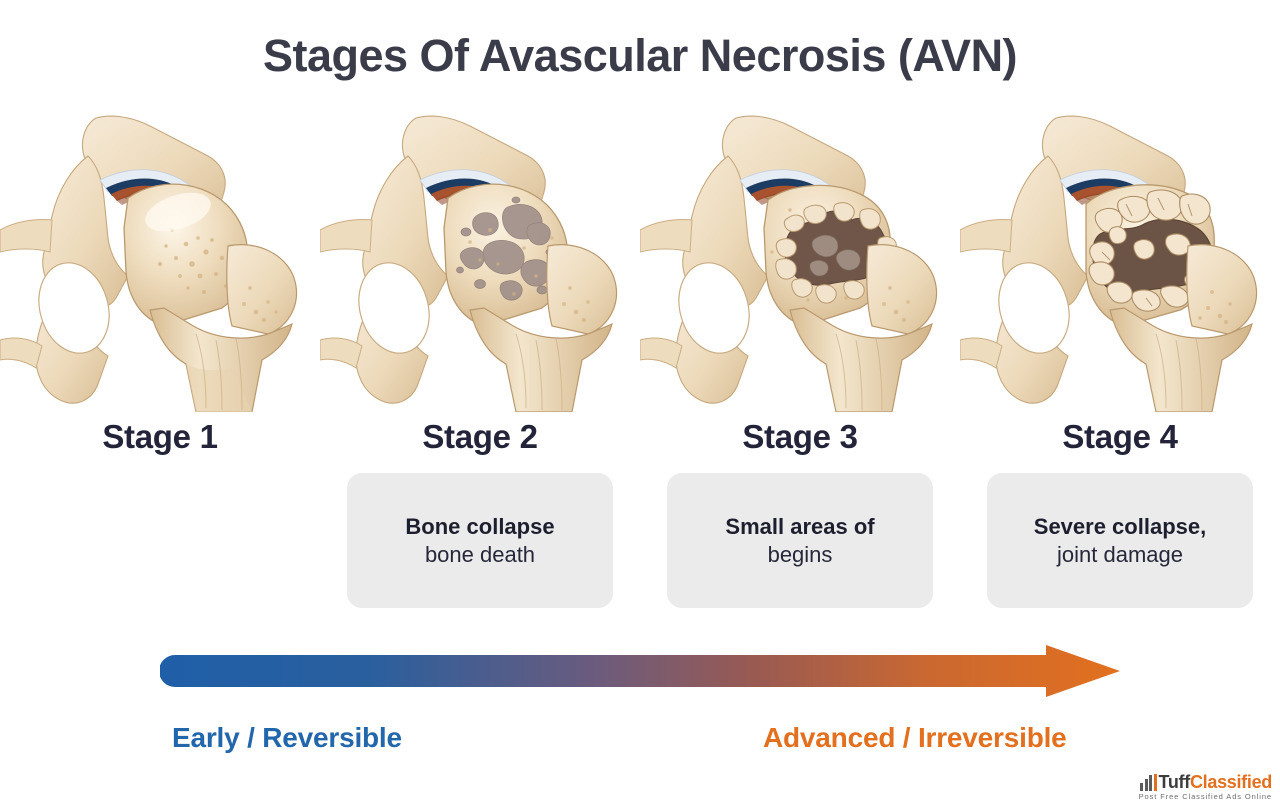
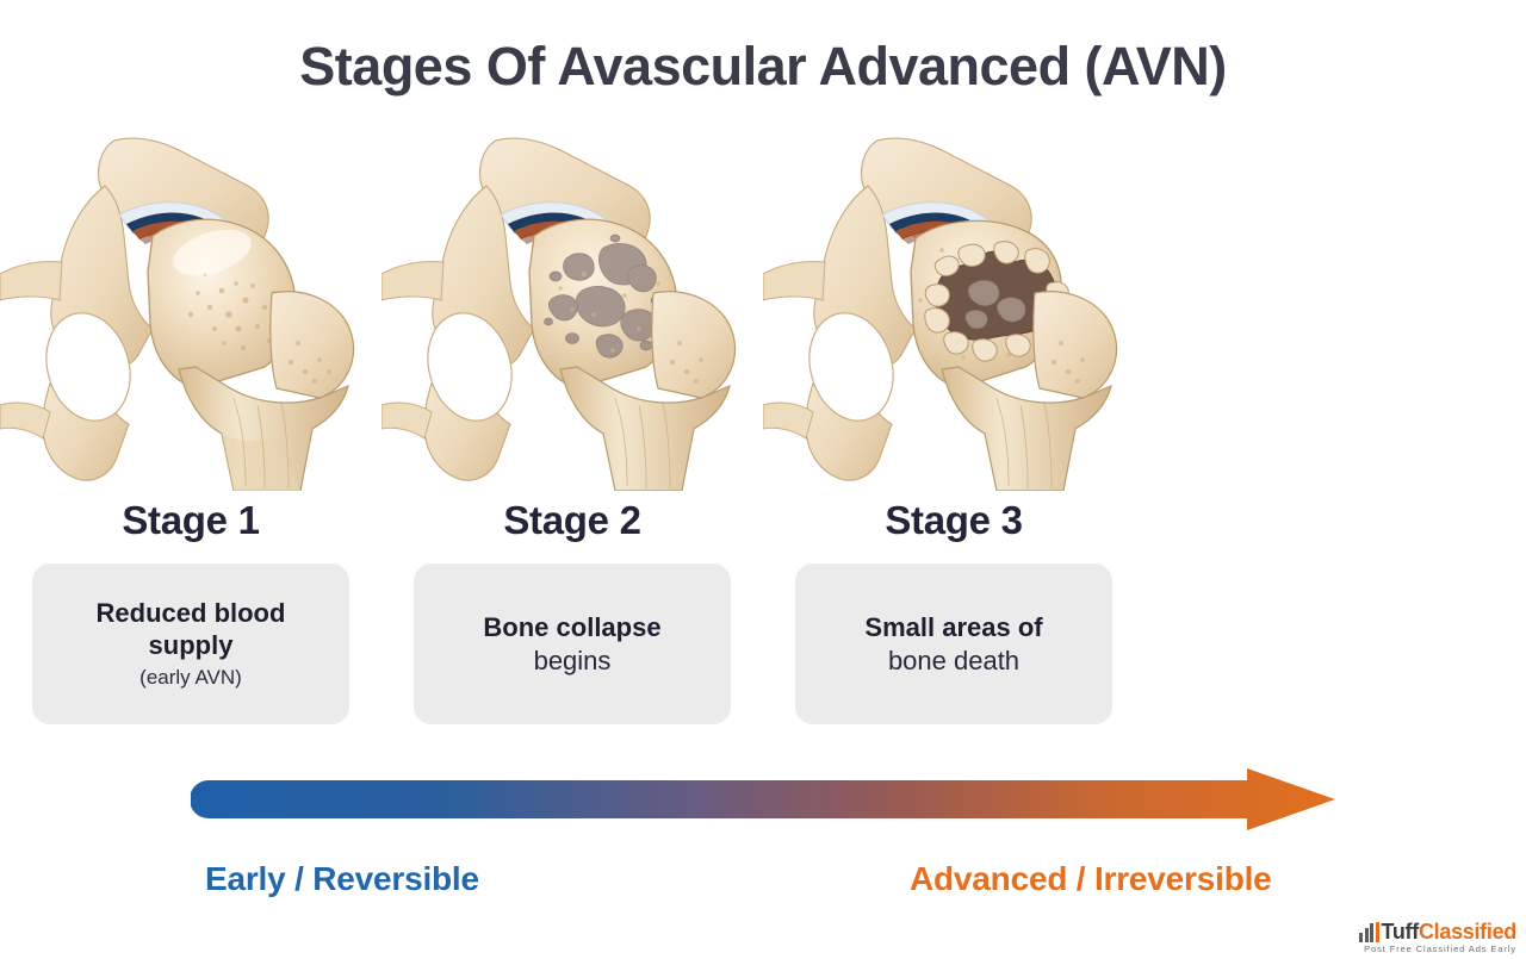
- Stages Of Avascular Necrosis (AVN)
+ Stages Of Avascular Advanced (AVN)
  Stage 1
+ Reduced blood
+ supply
+ (early AVN)
  Stage 2
  Bone collapse
- bone death
+ begins
  Stage 3
  Small areas of
- begins
+ bone death
- Stage 4
- Severe collapse,
- joint damage
  Early / Reversible
  Advanced / Irreversible
  TuffClassified
- Post Free Classified Ads Online
+ Post Free Classified Ads Early
